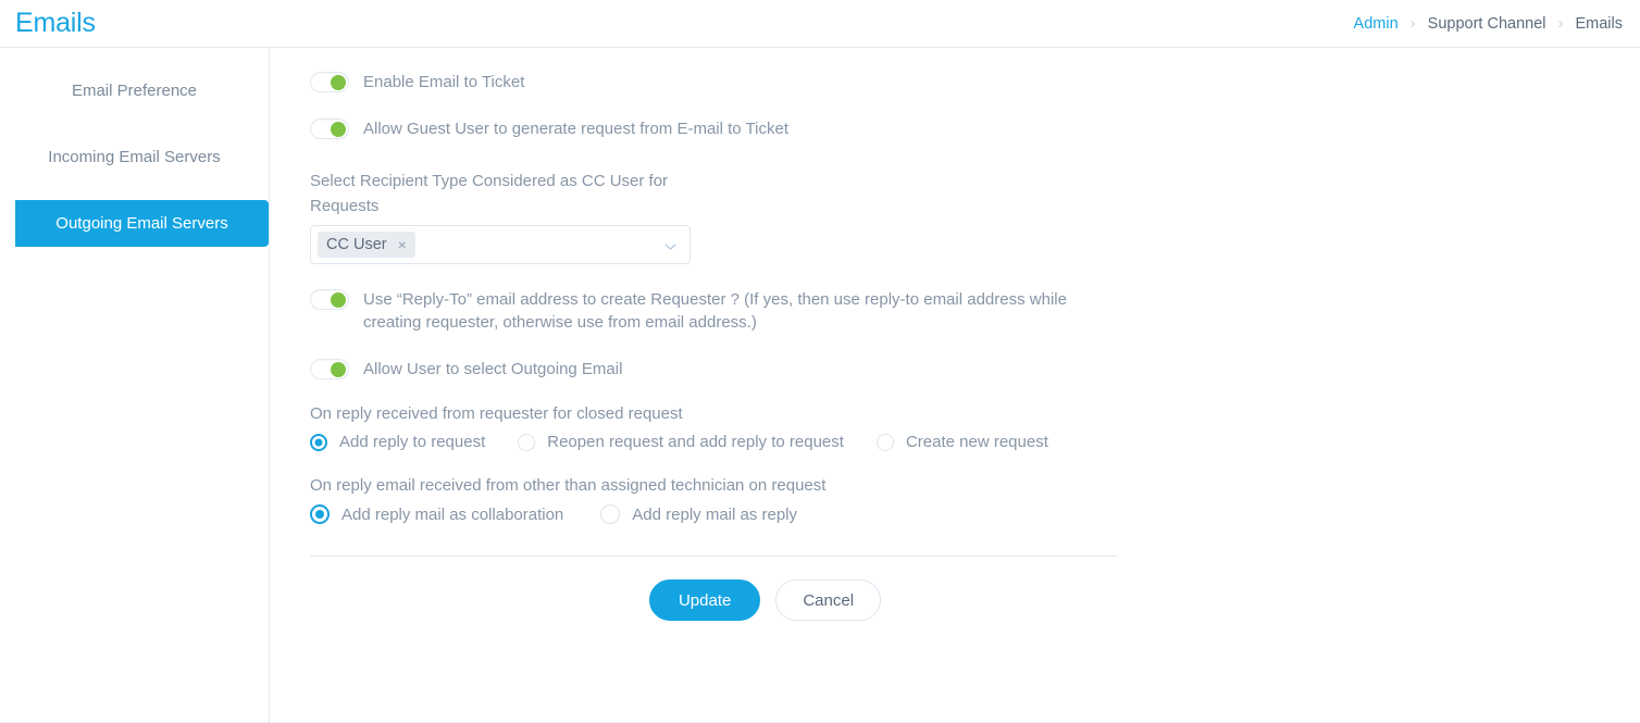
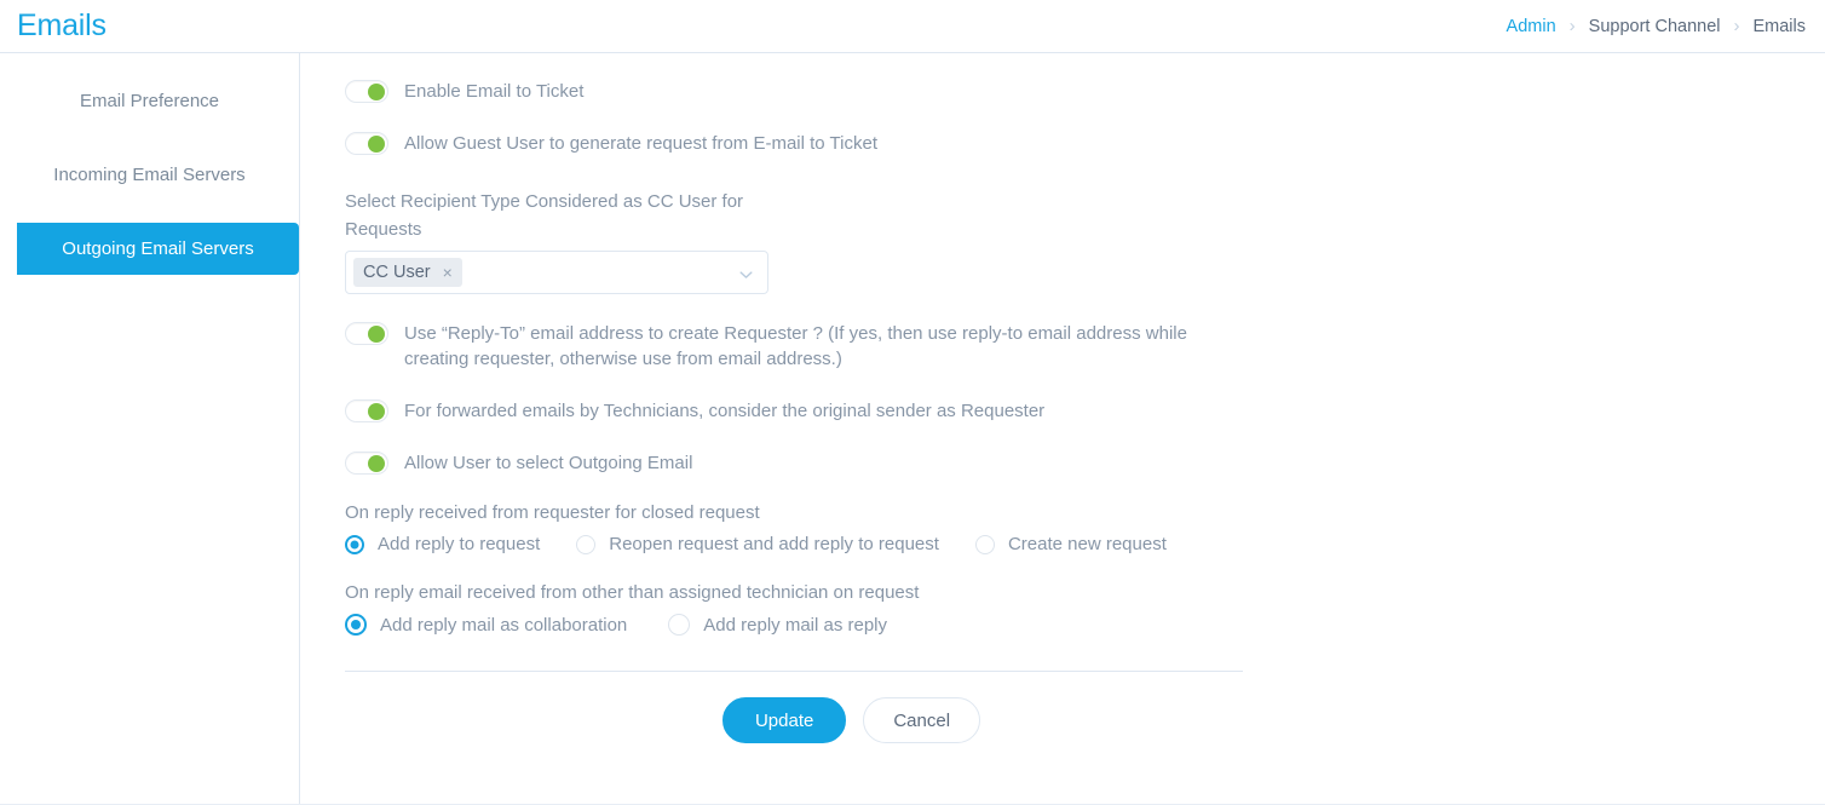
  Emails
  Admin
  ›
  Support Channel
  ›
  Emails
  Email Preference
  Incoming Email Servers
  Outgoing Email Servers
  Enable Email to Ticket
  Allow Guest User to generate request from E-mail to Ticket
  Select Recipient Type Considered as CC User for Requests
  CC User
  ×
  Use “Reply-To” email address to create Requester ? (If yes, then use reply-to email address while creating requester, otherwise use from email address.)
+ For forwarded emails by Technicians, consider the original sender as Requester
  Allow User to select Outgoing Email
  On reply received from requester for closed request
  Add reply to request
  Reopen request and add reply to request
  Create new request
  On reply email received from other than assigned technician on request
  Add reply mail as collaboration
  Add reply mail as reply
  Update
  Cancel
